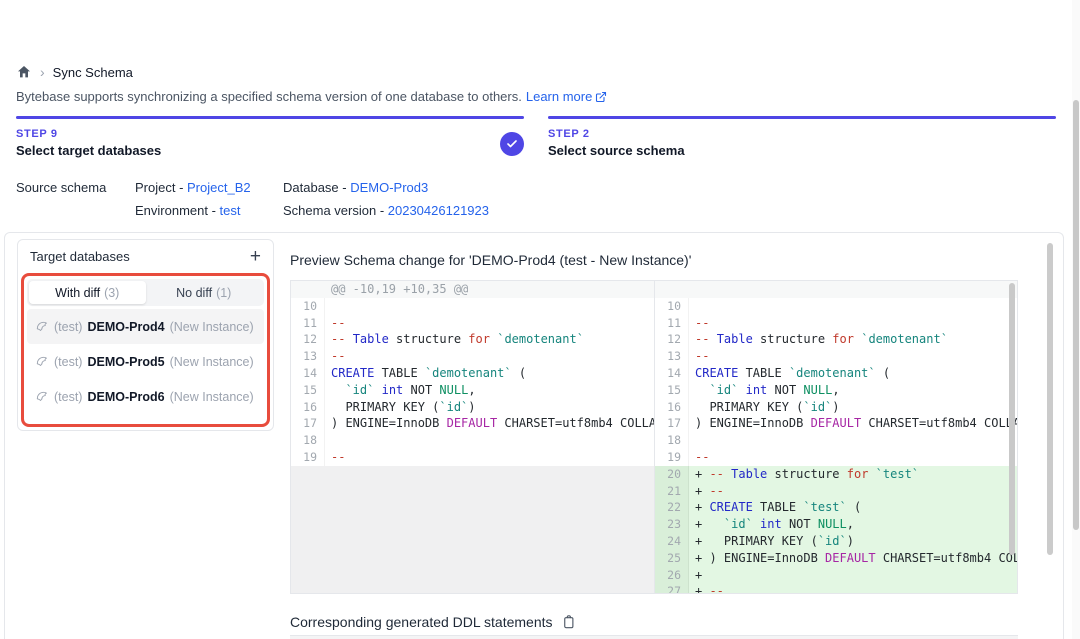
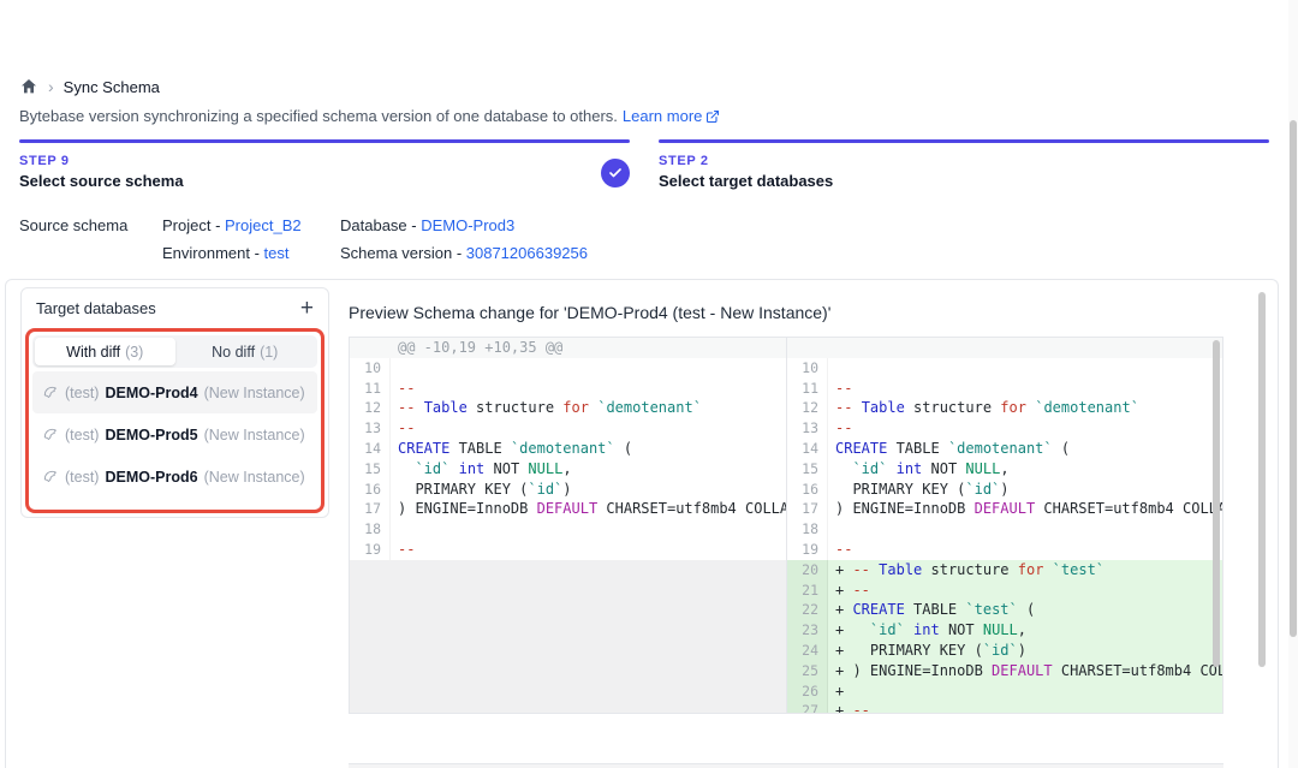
  ›
  Sync Schema
- Bytebase supports synchronizing a specified schema version of one database to others.
+ Bytebase version synchronizing a specified schema version of one database to others.
  Learn more
  STEP 9
- Select target databases
+ Select source schema
  STEP 2
- Select source schema
+ Select target databases
  Source schema
  Project - Project_B2
  Database - DEMO-Prod3
  Environment - test
- Schema version - 20230426121923
+ Schema version - 30871206639256
  Target databases
  +
  With diff
  (3)
  No diff
  (1)
  (test)
  DEMO-Prod4
  (New Instance)
  (test)
  DEMO-Prod5
  (New Instance)
  (test)
  DEMO-Prod6
  (New Instance)
  Preview Schema change for 'DEMO-Prod4 (test - New Instance)'
  @@ -10,19 +10,35 @@
  10
  11
  --
  12
  -- Table structure for `demotenant`
  13
  --
  14
  CREATE TABLE `demotenant` (
  15
  `id` int NOT NULL,
  16
  PRIMARY KEY (`id`)
  17
  ) ENGINE=InnoDB DEFAULT CHARSET=utf8mb4 COLLA
  18
  19
  --
  10
  11
  --
  12
  -- Table structure for `demotenant`
  13
  --
  14
  CREATE TABLE `demotenant` (
  15
  `id` int NOT NULL,
  16
  PRIMARY KEY (`id`)
  17
  ) ENGINE=InnoDB DEFAULT CHARSET=utf8mb4 COLA
  18
  19
  --
  20
  + -- Table structure for `test`
  21
  + --
  22
  + CREATE TABLE `test` (
  23
  + `id` int NOT NULL,
  24
  + PRIMARY KEY (`id`)
  25
  + ) ENGINE=InnoDB DEFAULT CHARSET=utf8mb4 COL
  26
  +
  27
  + --
- Corresponding generated DDL statements
